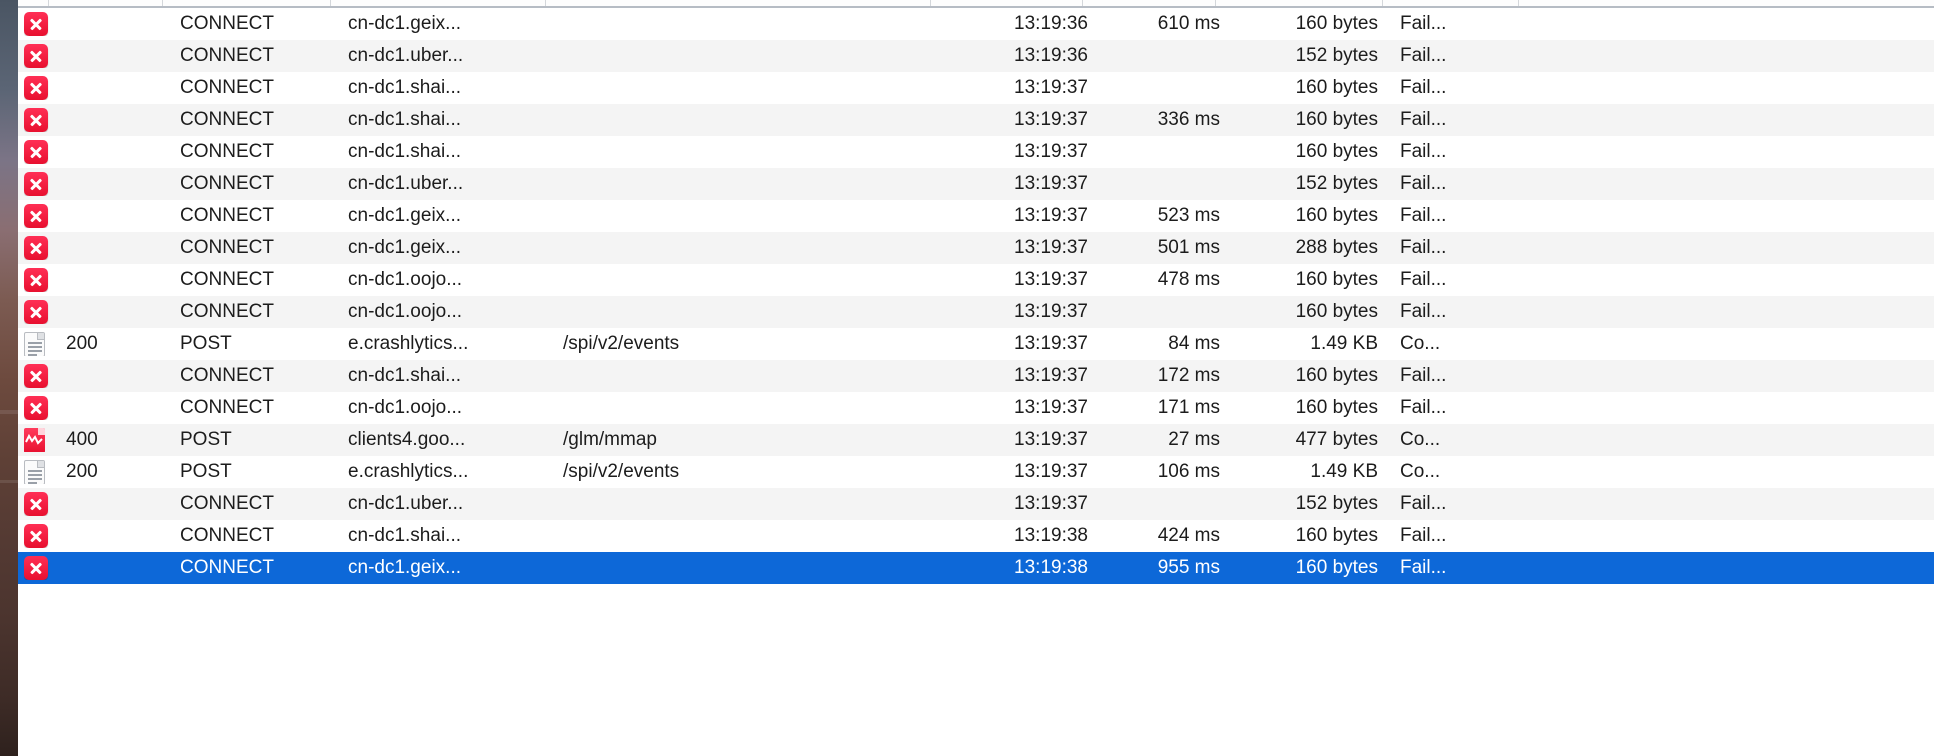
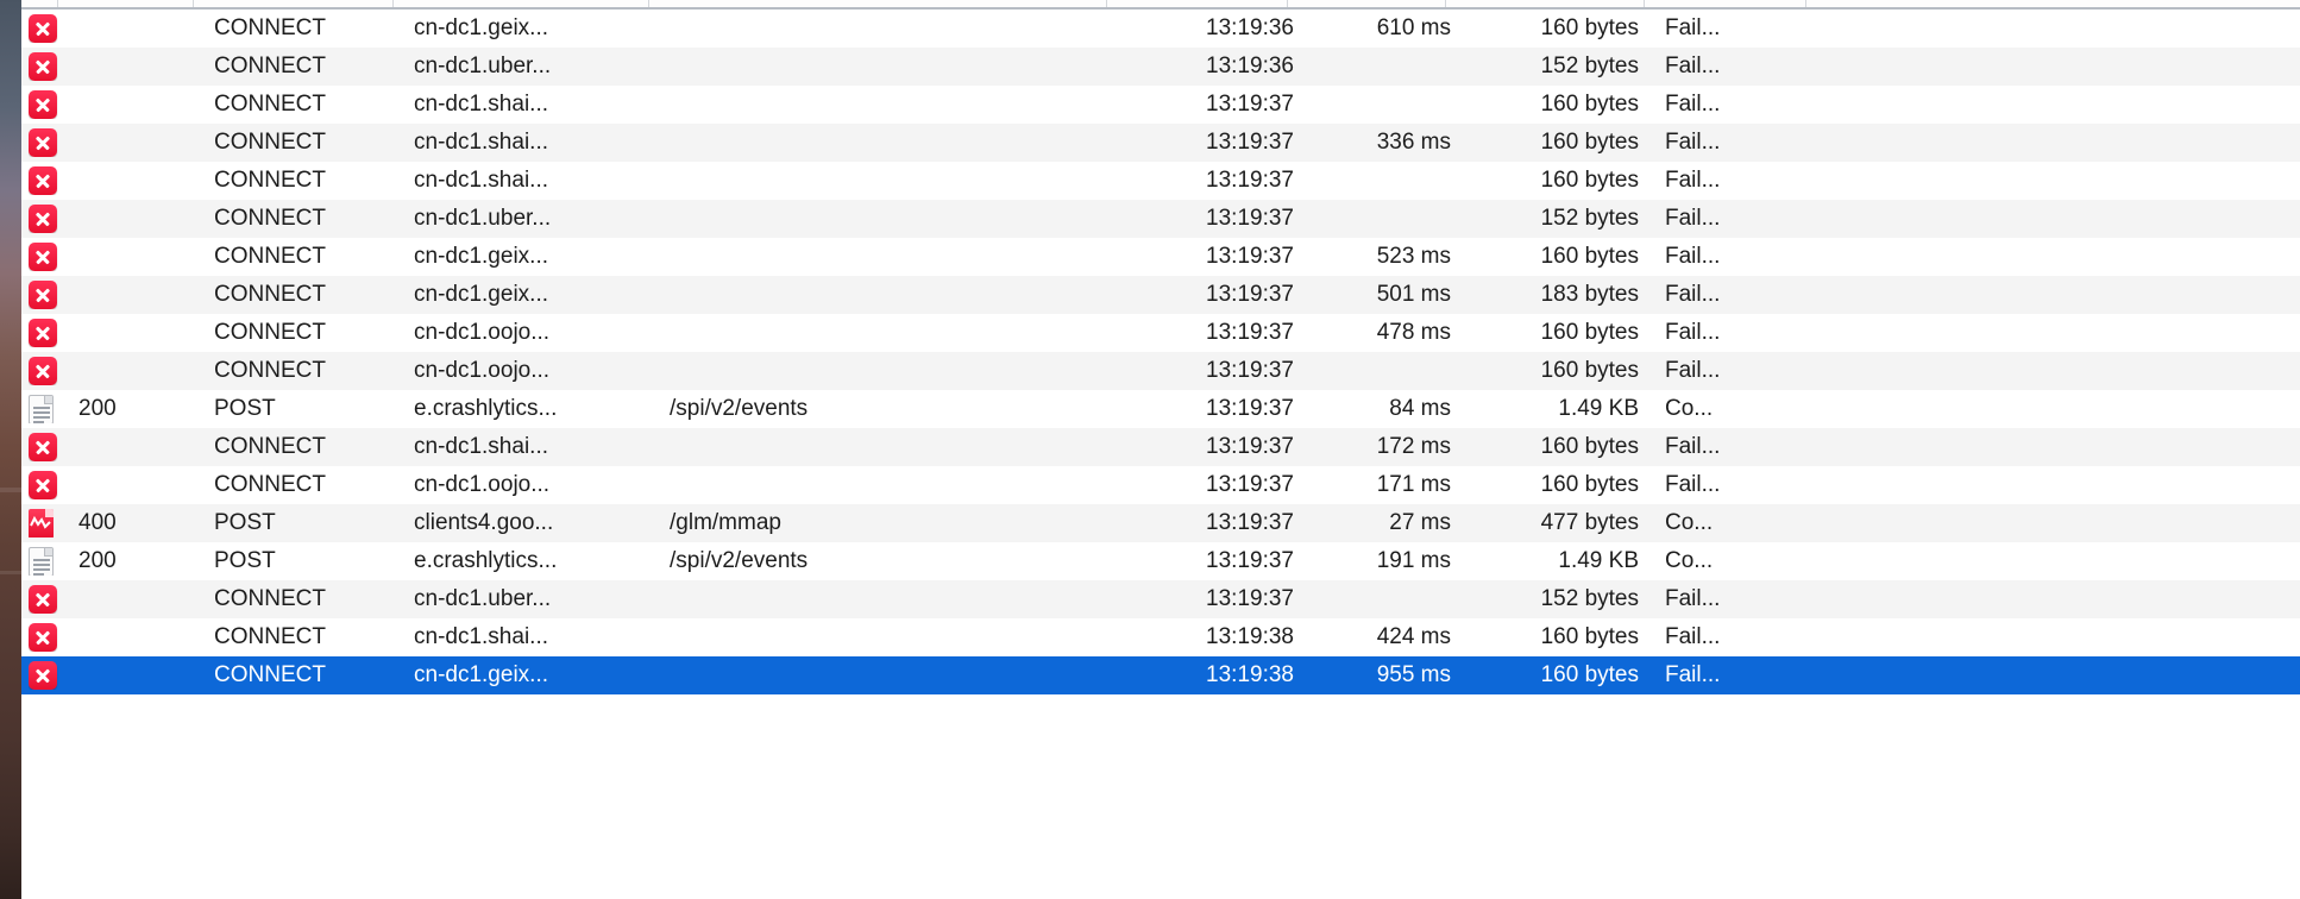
  CONNECT
  cn-dc1.geix...
  13:19:36
  610 ms
  160 bytes
  Fail...
  CONNECT
  cn-dc1.uber...
  13:19:36
  152 bytes
  Fail...
  CONNECT
  cn-dc1.shai...
  13:19:37
  160 bytes
  Fail...
  CONNECT
  cn-dc1.shai...
  13:19:37
  336 ms
  160 bytes
  Fail...
  CONNECT
  cn-dc1.shai...
  13:19:37
  160 bytes
  Fail...
  CONNECT
  cn-dc1.uber...
  13:19:37
  152 bytes
  Fail...
  CONNECT
  cn-dc1.geix...
  13:19:37
  523 ms
  160 bytes
  Fail...
  CONNECT
  cn-dc1.geix...
  13:19:37
  501 ms
- 288 bytes
+ 183 bytes
  Fail...
  CONNECT
  cn-dc1.oojo...
  13:19:37
  478 ms
  160 bytes
  Fail...
  CONNECT
  cn-dc1.oojo...
  13:19:37
  160 bytes
  Fail...
  200
  POST
  e.crashlytics...
  /spi/v2/events
  13:19:37
  84 ms
  1.49 KB
  Co...
  CONNECT
  cn-dc1.shai...
  13:19:37
  172 ms
  160 bytes
  Fail...
  CONNECT
  cn-dc1.oojo...
  13:19:37
  171 ms
  160 bytes
  Fail...
  400
  POST
  clients4.goo...
  /glm/mmap
  13:19:37
  27 ms
  477 bytes
  Co...
  200
  POST
  e.crashlytics...
  /spi/v2/events
  13:19:37
- 106 ms
+ 191 ms
  1.49 KB
  Co...
  CONNECT
  cn-dc1.uber...
  13:19:37
  152 bytes
  Fail...
  CONNECT
  cn-dc1.shai...
  13:19:38
  424 ms
  160 bytes
  Fail...
  CONNECT
  cn-dc1.geix...
  13:19:38
  955 ms
  160 bytes
  Fail...
